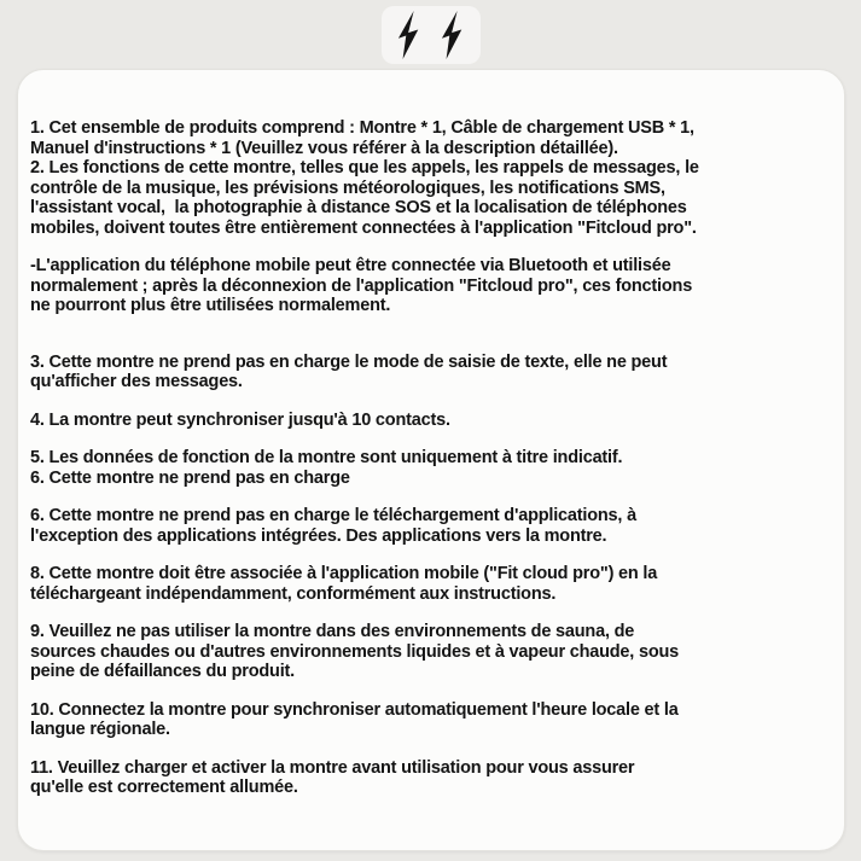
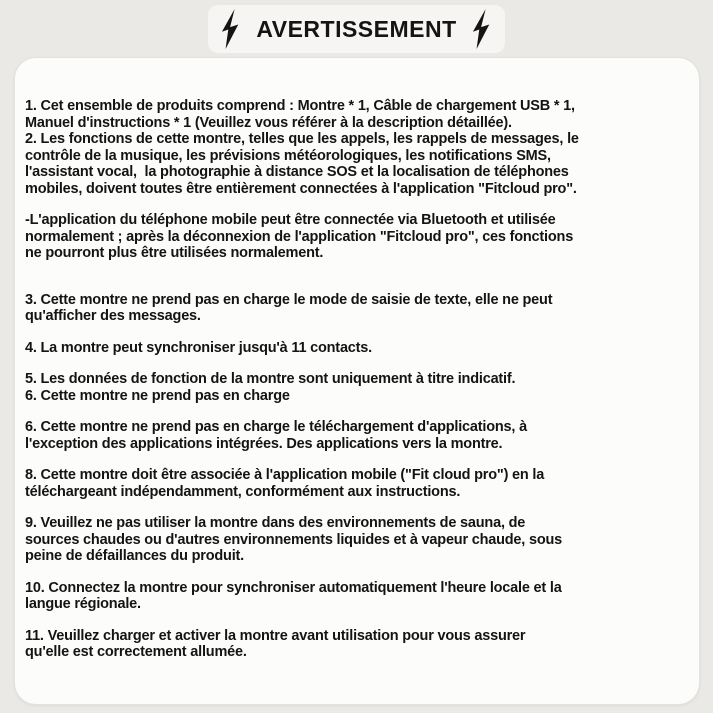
+ AVERTISSEMENT
  1. Cet ensemble de produits comprend : Montre * 1, Câble de chargement USB * 1,
  Manuel d'instructions * 1 (Veuillez vous référer à la description détaillée).
  2. Les fonctions de cette montre, telles que les appels, les rappels de messages, le
  contrôle de la musique, les prévisions météorologiques, les notifications SMS,
  l'assistant vocal, la photographie à distance SOS et la localisation de téléphones
  mobiles, doivent toutes être entièrement connectées à l'application "Fitcloud pro".
  -L'application du téléphone mobile peut être connectée via Bluetooth et utilisée
  normalement ; après la déconnexion de l'application "Fitcloud pro", ces fonctions
  ne pourront plus être utilisées normalement.
  3. Cette montre ne prend pas en charge le mode de saisie de texte, elle ne peut
  qu'afficher des messages.
- 4. La montre peut synchroniser jusqu'à 10 contacts.
+ 4. La montre peut synchroniser jusqu'à 11 contacts.
  5. Les données de fonction de la montre sont uniquement à titre indicatif.
  6. Cette montre ne prend pas en charge
  6. Cette montre ne prend pas en charge le téléchargement d'applications, à
  l'exception des applications intégrées. Des applications vers la montre.
  8. Cette montre doit être associée à l'application mobile ("Fit cloud pro") en la
  téléchargeant indépendamment, conformément aux instructions.
  9. Veuillez ne pas utiliser la montre dans des environnements de sauna, de
  sources chaudes ou d'autres environnements liquides et à vapeur chaude, sous
  peine de défaillances du produit.
  10. Connectez la montre pour synchroniser automatiquement l'heure locale et la
  langue régionale.
  11. Veuillez charger et activer la montre avant utilisation pour vous assurer
  qu'elle est correctement allumée.
